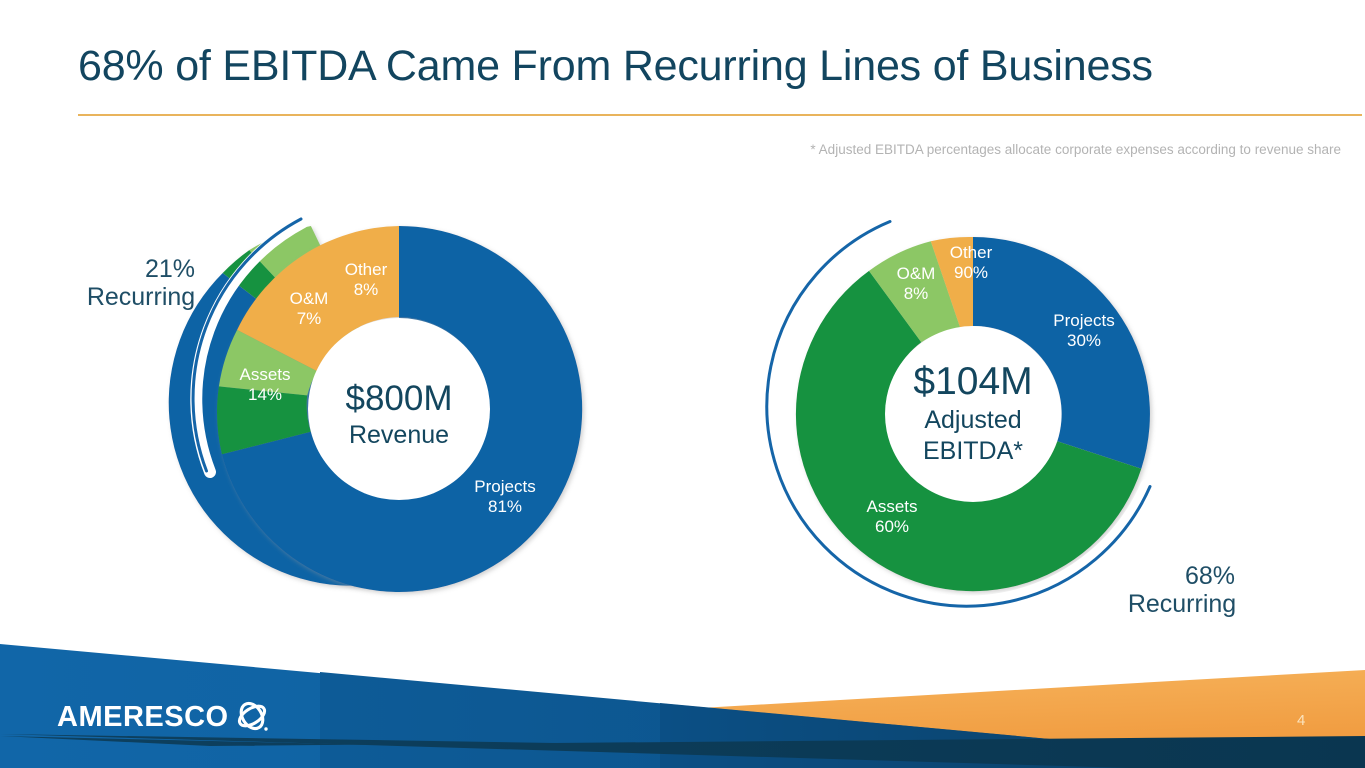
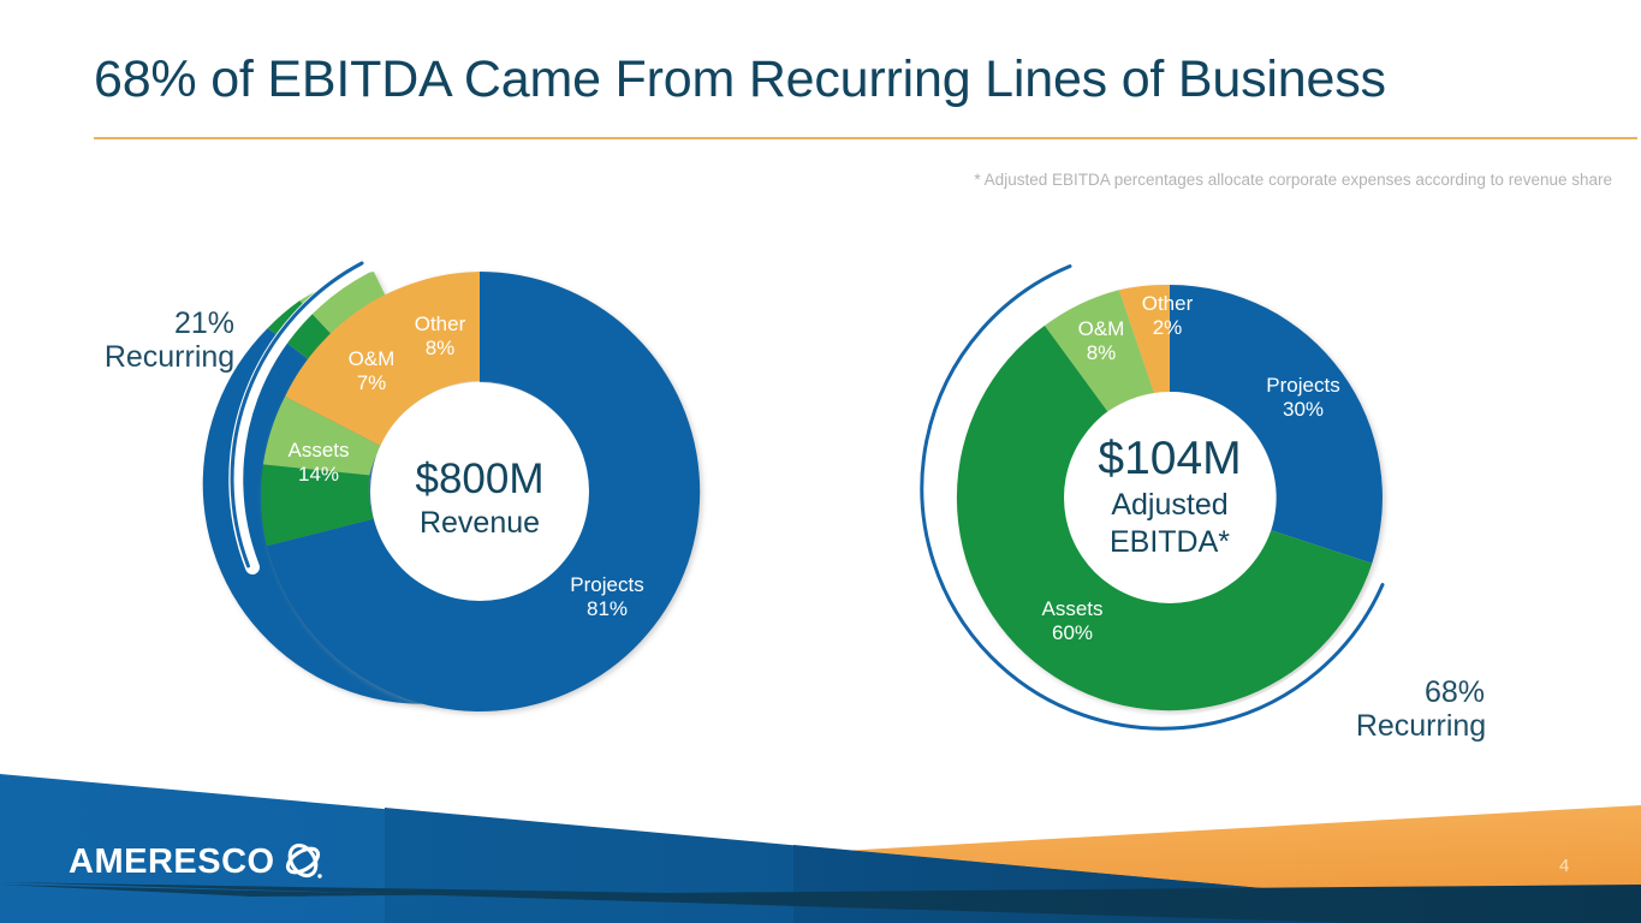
  68% of EBITDA Came From Recurring Lines of Business
  * Adjusted EBITDA percentages allocate corporate expenses according to revenue share
  Projects
  81%
  Assets
  14%
  O&M
  7%
  Other
  8%
  $800M
  Revenue
  21%
  Recurring
  Projects
  30%
  Assets
  60%
  O&M
  8%
  Other
- 90%
+ 2%
  $104M
  Adjusted
  EBITDA*
  68%
  Recurring
  AMERESCO
  4
